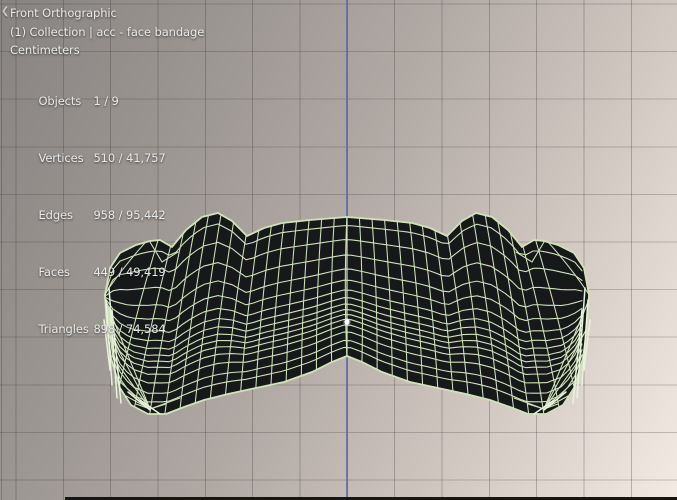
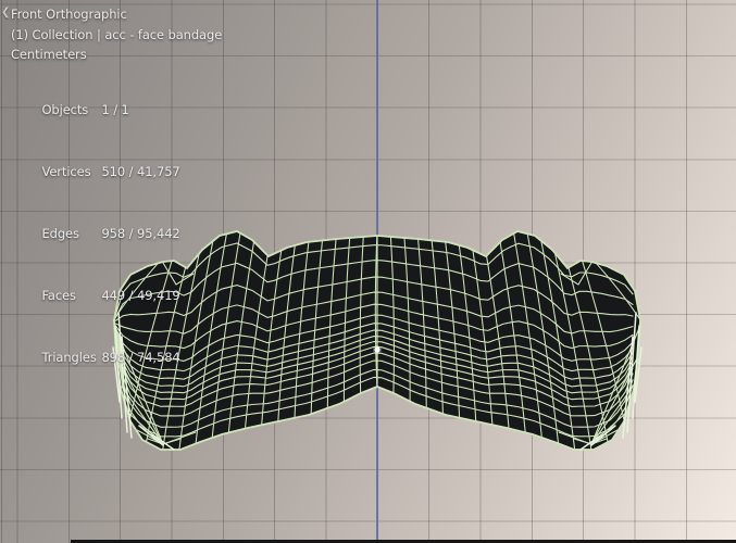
  ❮
  Front Orthographic
  (1) Collection | acc - face bandage
  Centimeters
- Objects 1 / 9
+ Objects 1 / 1
  Vertices 510 / 41,757
  Edges 958 / 95,442
  Faces 449 / 49,419
  Triangles 898 / 74,584
